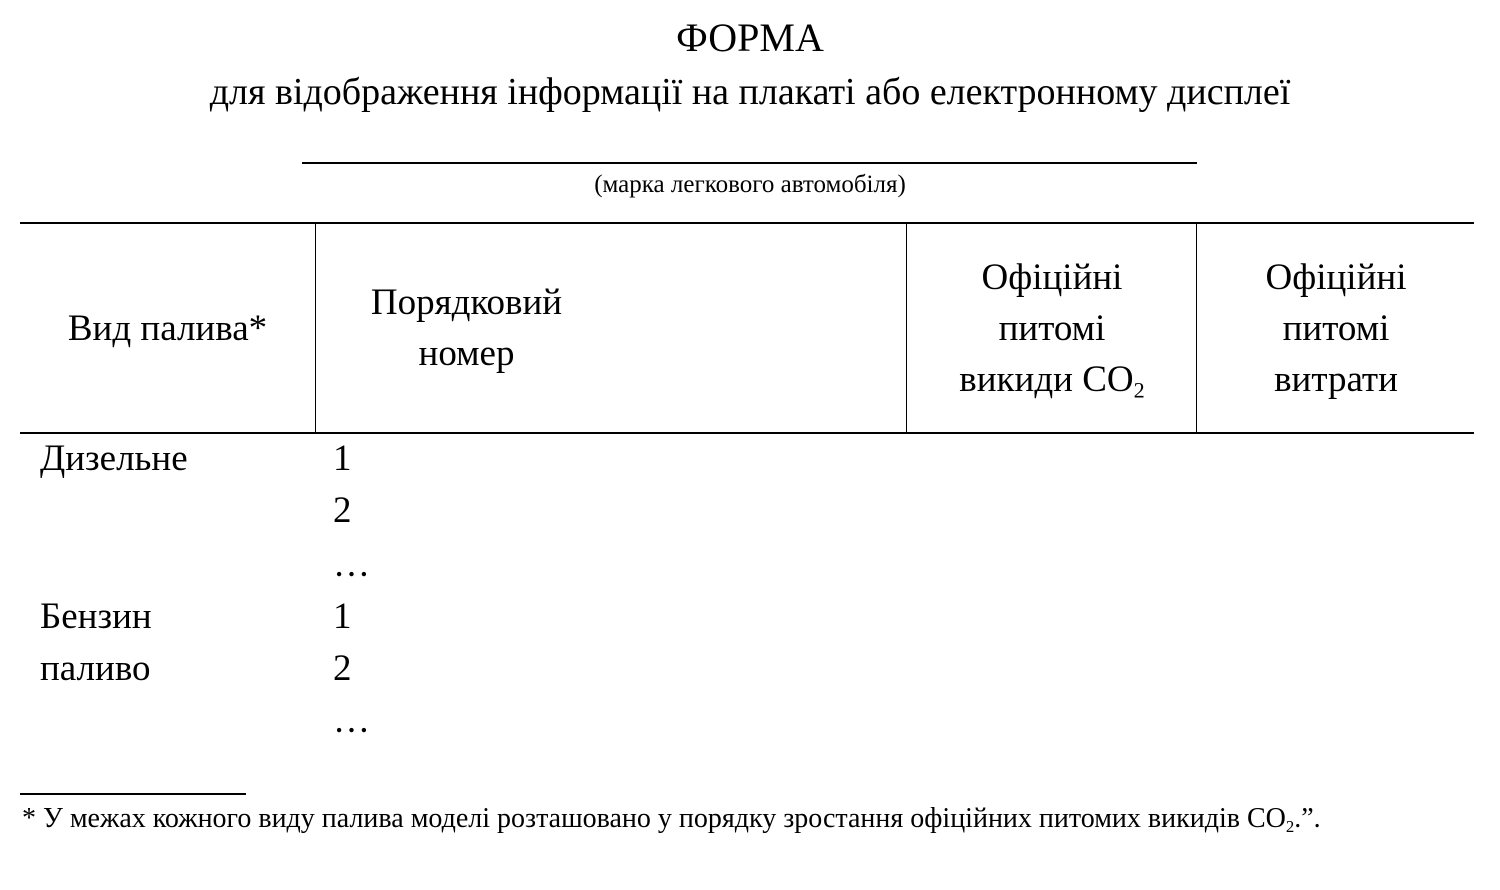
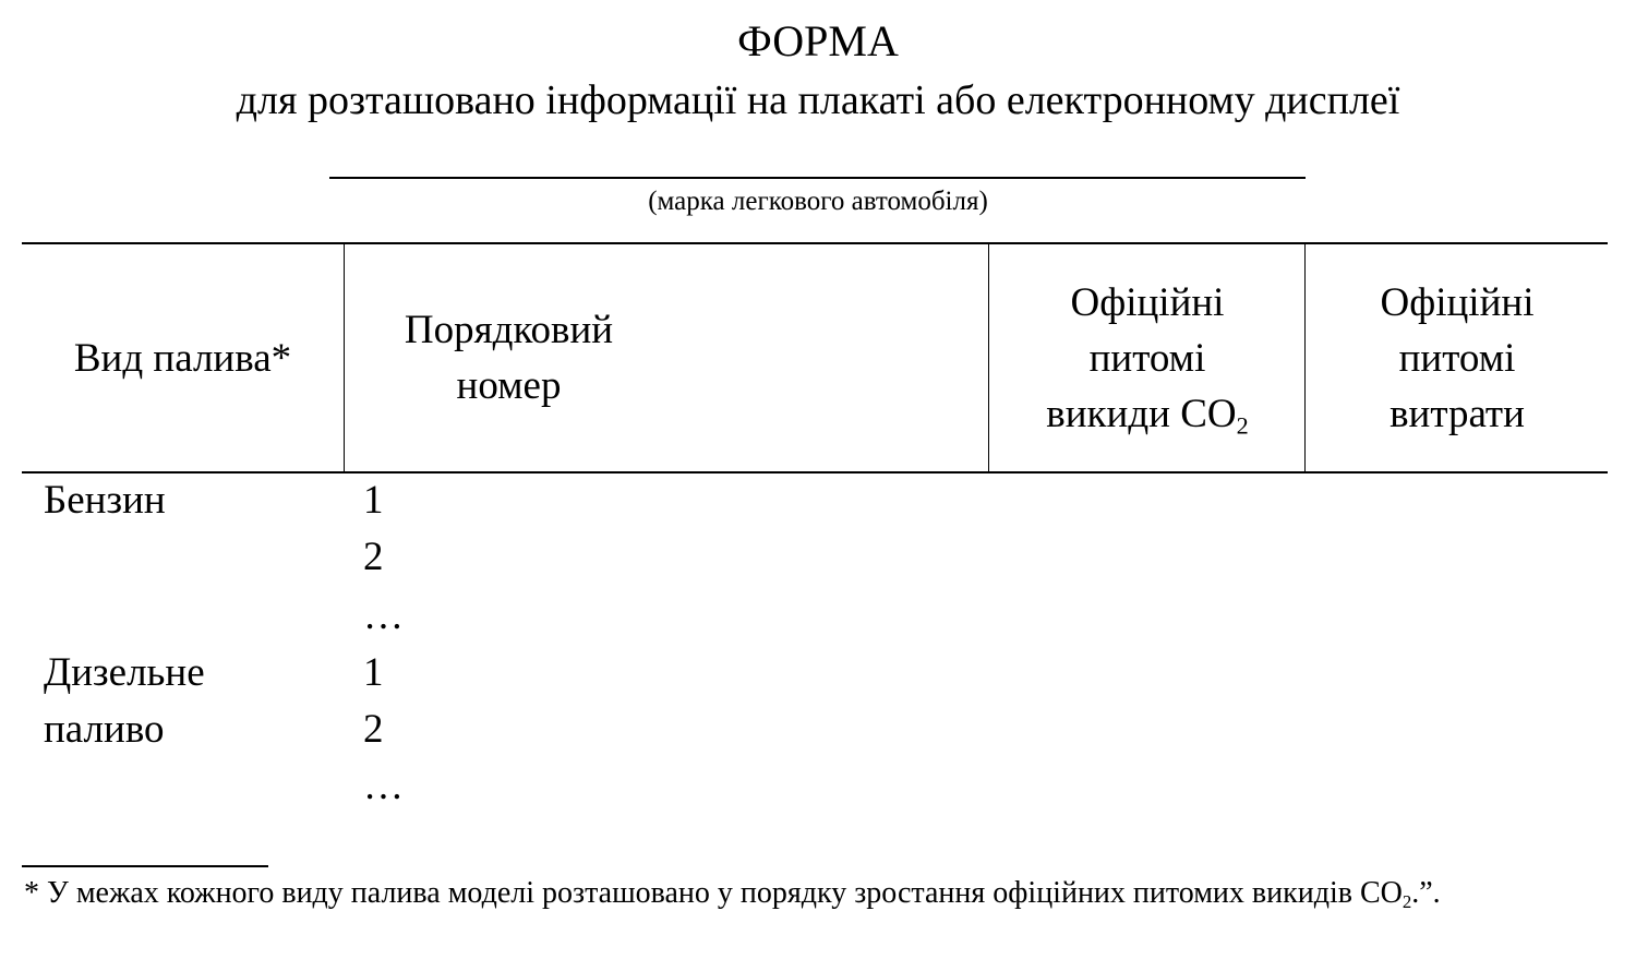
  ФОРМА
- для відображення інформації на плакаті або електронному дисплеї
+ для розташовано інформації на плакаті або електронному дисплеї
  (марка легкового автомобіля)
  Вид палива*
  Порядковий
  номер
  Офіційні
  питомі
  викиди CO2
  Офіційні
  питомі
  витрати
- Дизельне
+ Бензин
  1
  2
  …
- Бензин
+ Дизельне
  паливо
  1
  2
  …
  * У межах кожного виду палива моделі розташовано у порядку зростання офіційних питомих викидів CO2.”.
